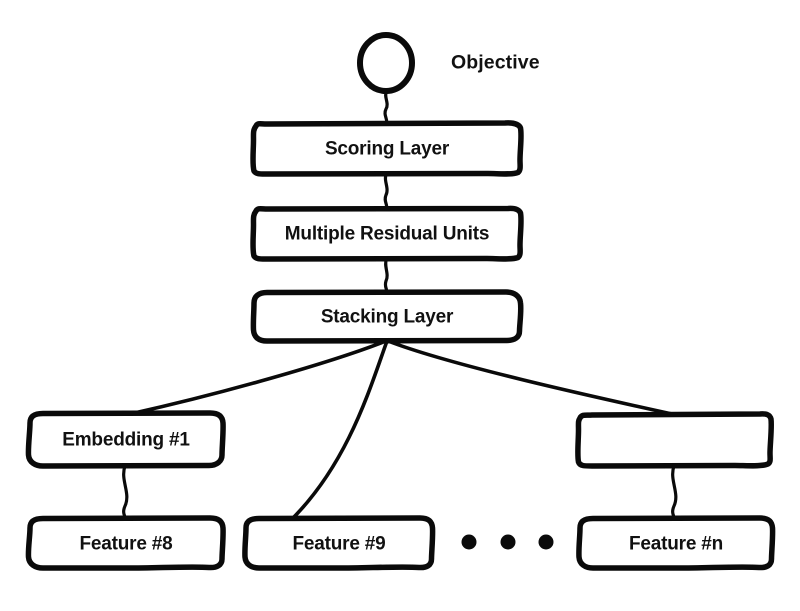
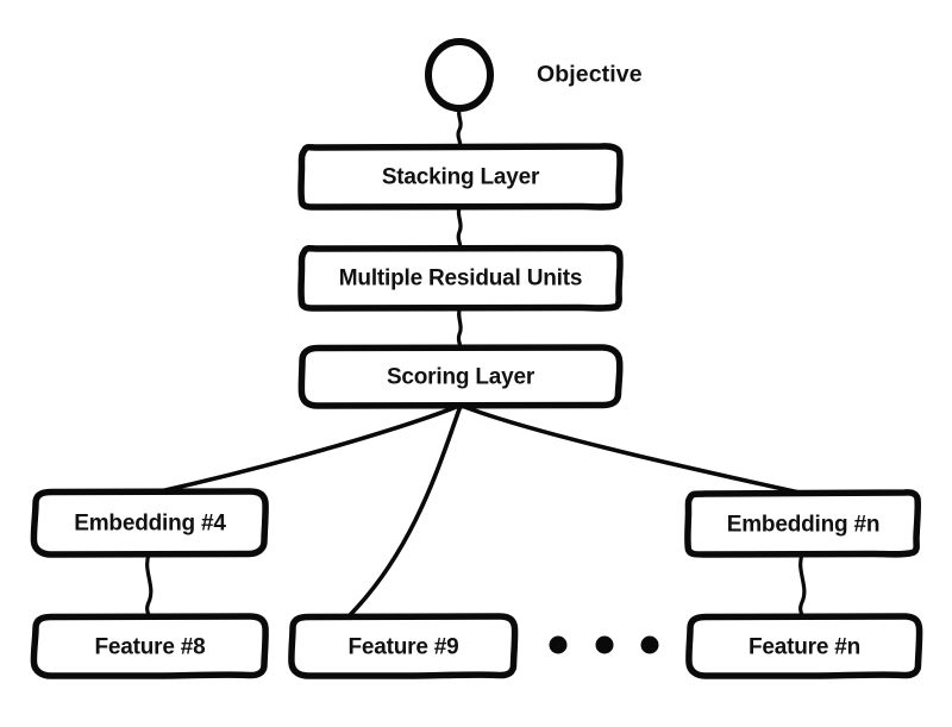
  Objective
- Scoring Layer
+ Stacking Layer
  Multiple Residual Units
- Stacking Layer
+ Scoring Layer
- Embedding #1
+ Embedding #4
+ Embedding #n
  Feature #8
  Feature #9
  Feature #n
